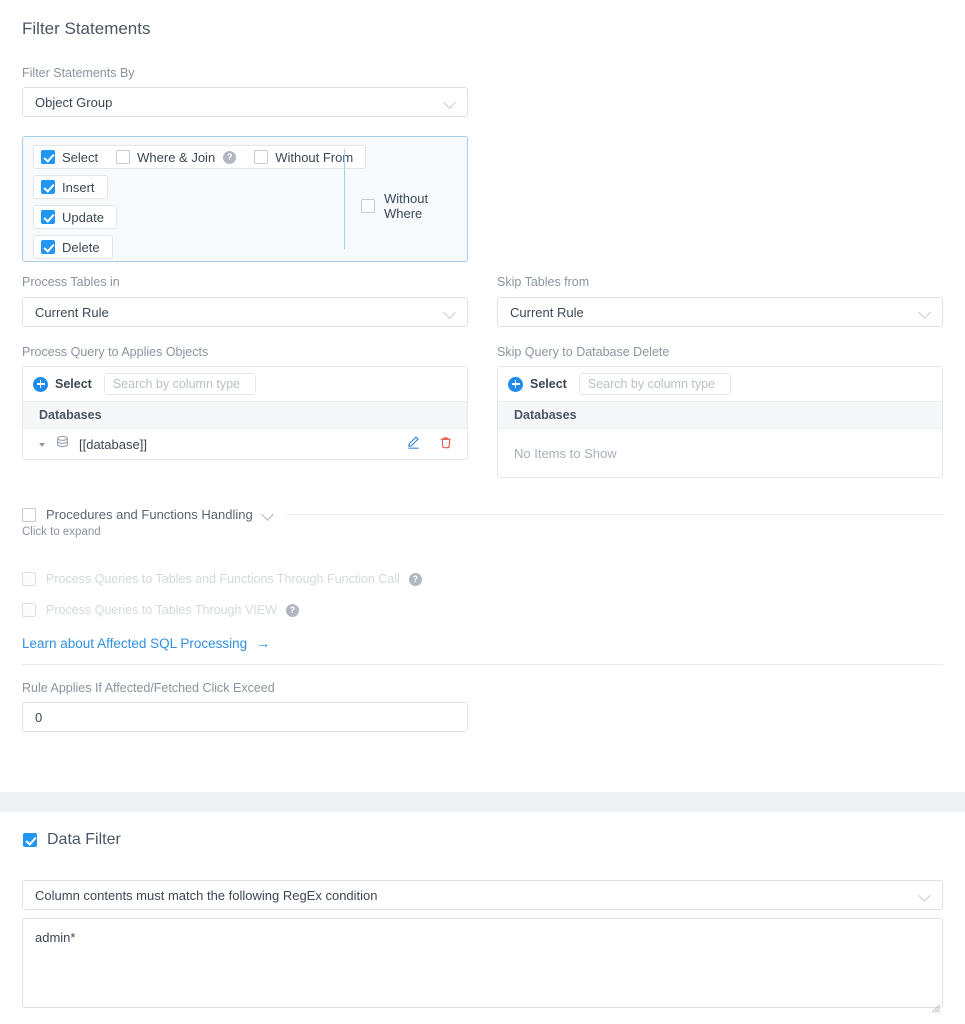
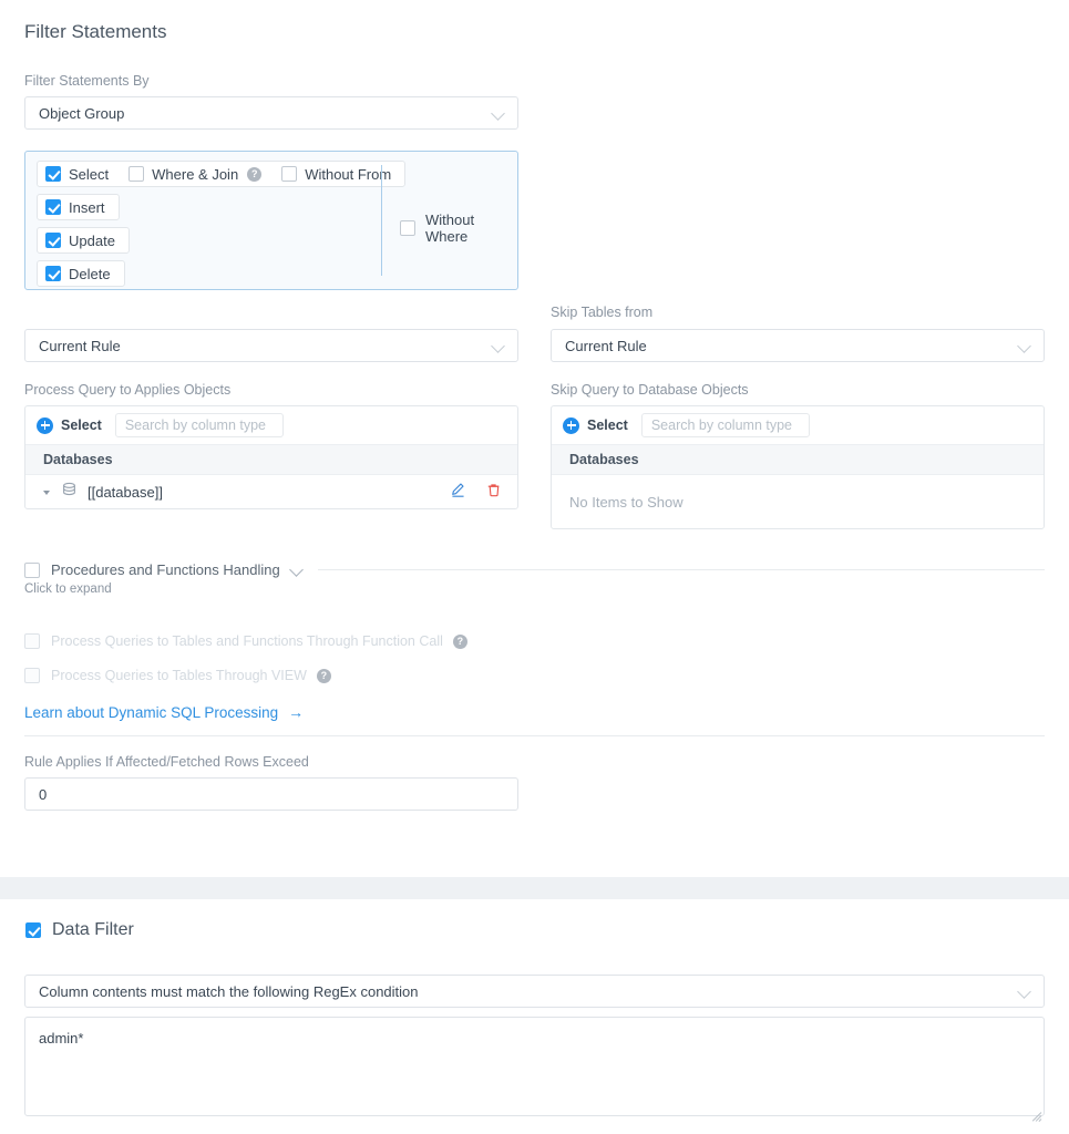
  Filter Statements
  Filter Statements By
  Object Group
  Select
  Where & Join
  ?
  Without From
  Insert
  Update
  Delete
  Without Where
- Process Tables in
  Current Rule
  Process Query to Applies Objects
  Select
  Search by column type
  Databases
  [[database]]
  Skip Tables from
  Current Rule
- Skip Query to Database Delete
+ Skip Query to Database Objects
  Select
  Search by column type
  Databases
  No Items to Show
  Procedures and Functions Handling
  Click to expand
  Process Queries to Tables and Functions Through Function Call
  ?
  Process Queries to Tables Through VIEW
  ?
- Learn about Affected SQL Processing
+ Learn about Dynamic SQL Processing
  →
- Rule Applies If Affected/Fetched Click Exceed
+ Rule Applies If Affected/Fetched Rows Exceed
  0
  Data Filter
  Column contents must match the following RegEx condition
  admin*
